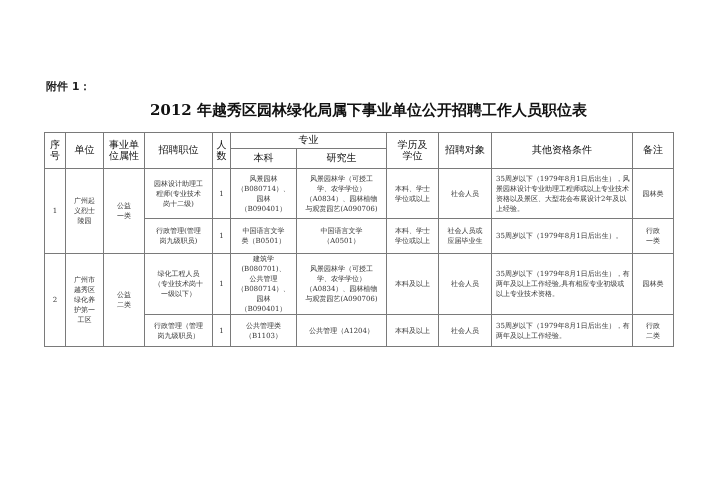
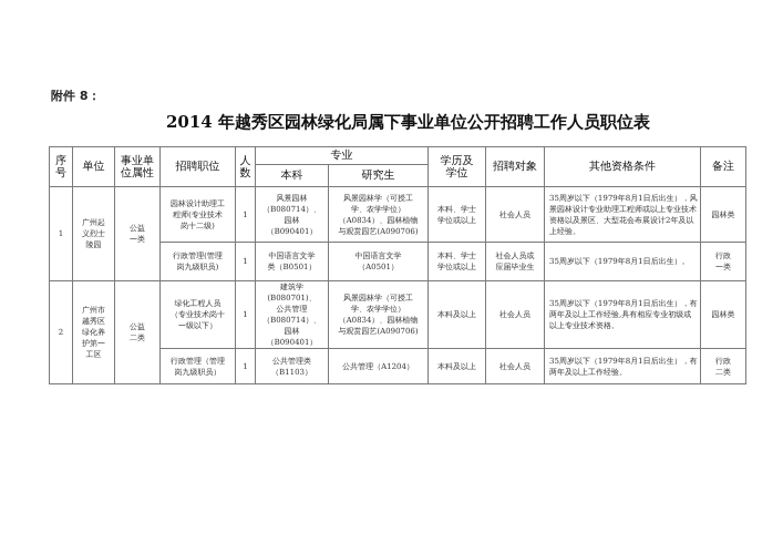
- 附件 1：
+ 附件 8：
- 2012 年越秀区园林绿化局属下事业单位公开招聘工作人员职位表
+ 2014 年越秀区园林绿化局属下事业单位公开招聘工作人员职位表
  序 号	单位	事业单 位属性	招聘职位	人 数	专业	学历及 学位	招聘对象	其他资格条件	备注
  本科	研究生
  1	广州起 义烈士 陵园	公益 一类	园林设计助理工 程师(专业技术 岗十二级)	1	风景园林 （B080714）、 园林 （B090401）	风景园林学（可授工 学、农学学位） （A0834）、园林植物 与观赏园艺(A090706)	本科、学士 学位或以上	社会人员	35周岁以下（1979年8月1日后出生），风景园林设计专业助理工程师或以上专业技术资格以及景区、大型花会布展设计2年及以上经验。	园林类
  行政管理(管理 岗九级职员)	1	中国语言文学 类（B0501）	中国语言文学 （A0501）	本科、学士 学位或以上	社会人员或 应届毕业生	35周岁以下（1979年8月1日后出生）。	行政 一类
  2	广州市 越秀区 绿化养 护第一 工区	公益 二类	绿化工程人员 （专业技术岗十 一级以下）	1	建筑学 (B080701)、 公共管理 （B080714）、 园林 （B090401）	风景园林学（可授工 学、农学学位） （A0834）、园林植物 与观赏园艺(A090706)	本科及以上	社会人员	35周岁以下（1979年8月1日后出生），有两年及以上工作经验,具有相应专业初级或以上专业技术资格。	园林类
  行政管理（管理 岗九级职员）	1	公共管理类 （B1103）	公共管理（A1204）	本科及以上	社会人员	35周岁以下（1979年8月1日后出生），有两年及以上工作经验。	行政 二类
